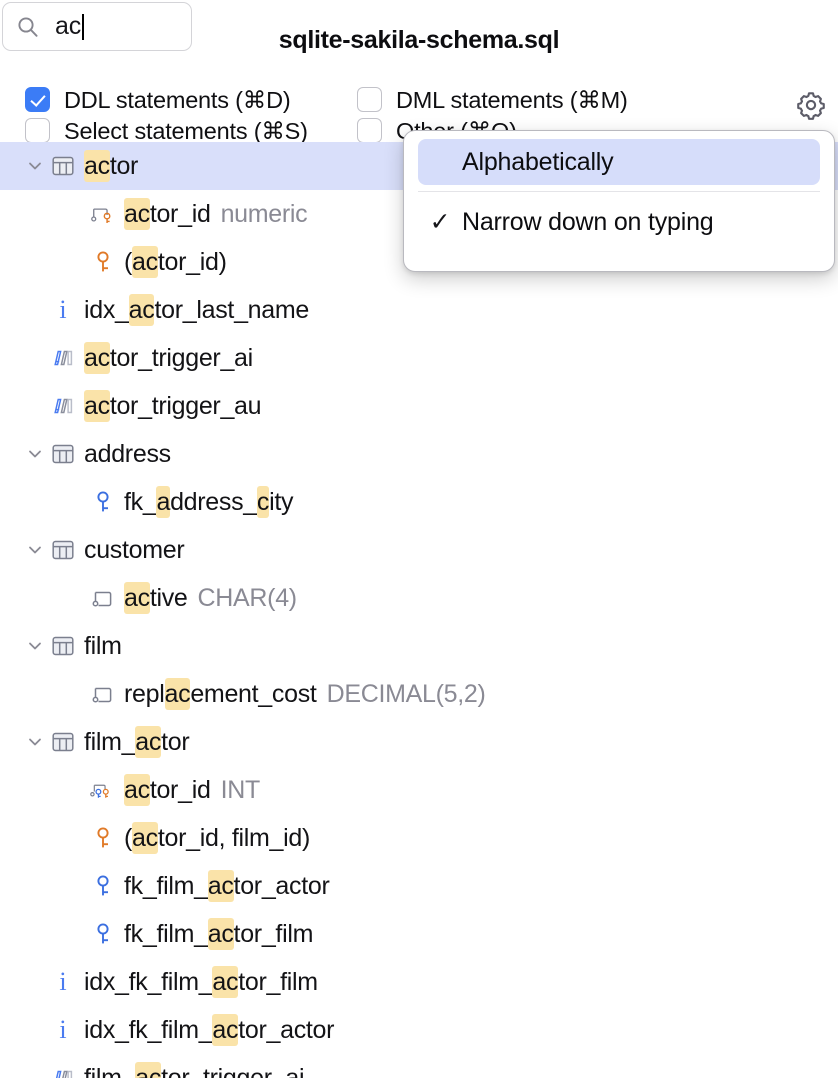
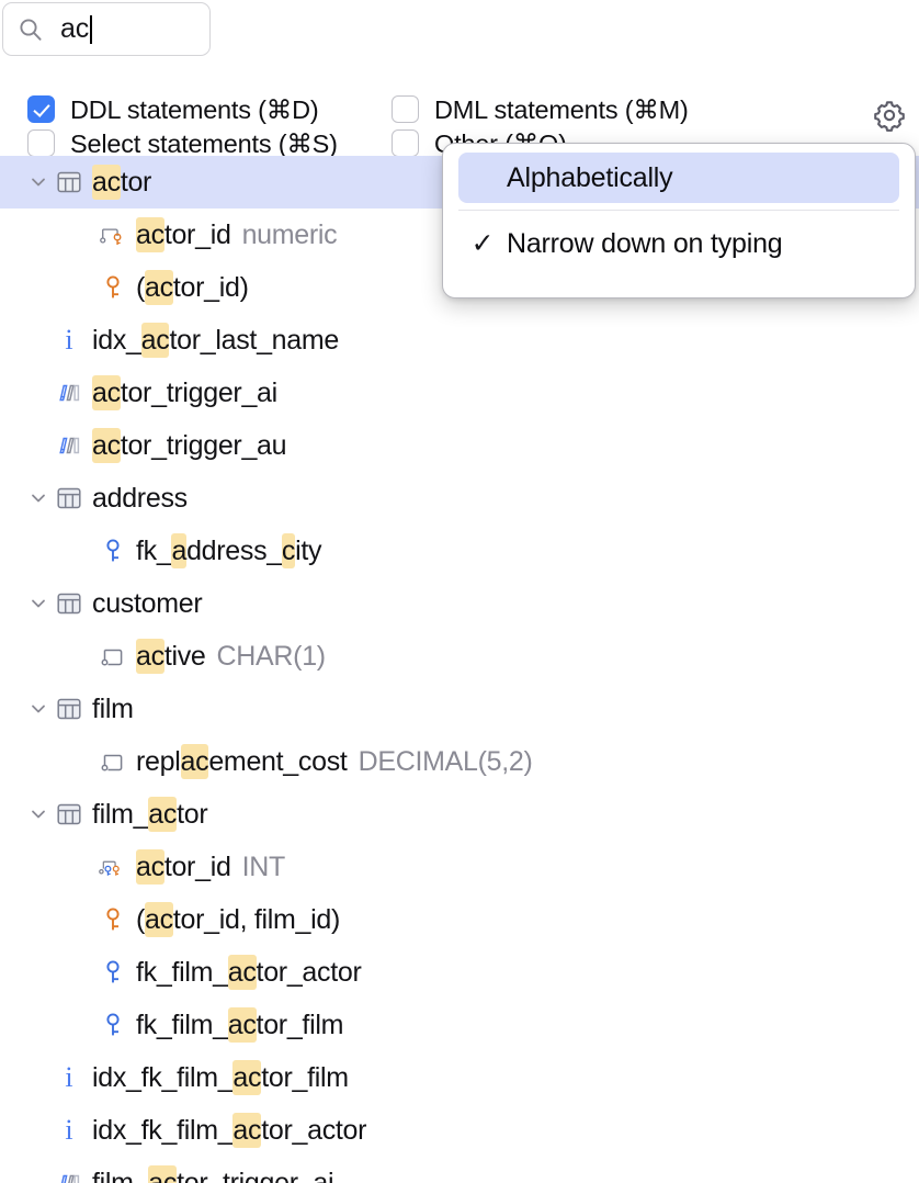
  ac
- sqlite-sakila-schema.sql
  DDL statements (⌘D)
  Select statements (⌘S)
  DML statements (⌘M)
  actor
  actor_id
  numeric
  (actor_id)
  i
  idx_actor_last_name
  actor_trigger_ai
  actor_trigger_au
  address
  fk_address_city
  customer
  active
- CHAR(4)
+ CHAR(1)
  film
  replacement_cost
  DECIMAL(5,2)
  film_actor
  actor_id
  INT
  (actor_id, film_id)
  fk_film_actor_actor
  fk_film_actor_film
  i
  idx_fk_film_actor_film
  i
  idx_fk_film_actor_actor
  Alphabetically
  ✓
  Narrow down on typing
